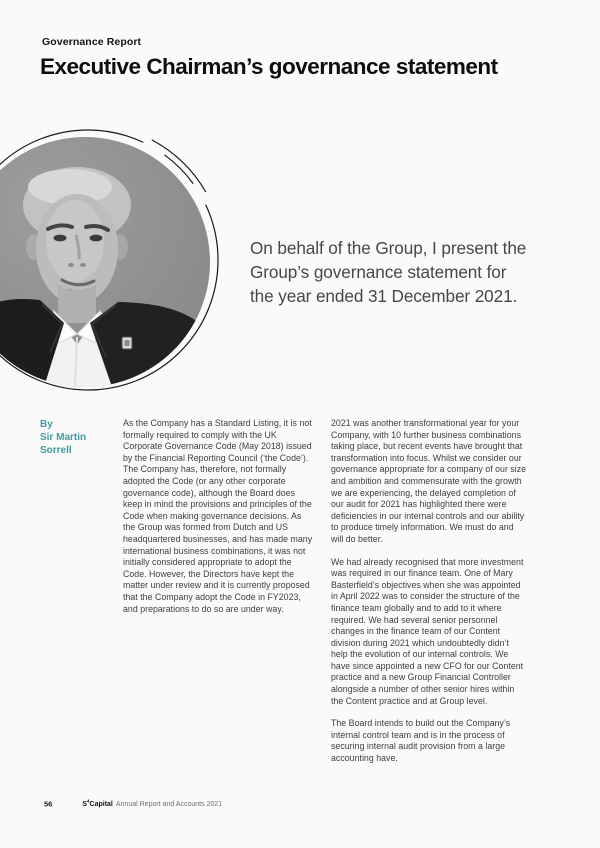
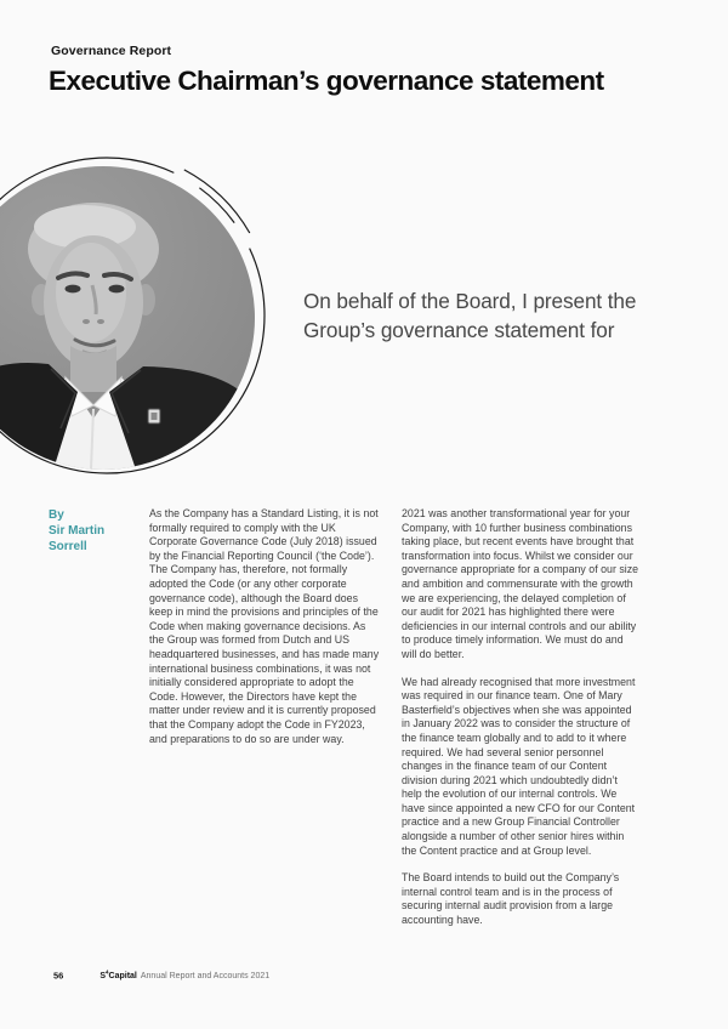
  Governance Report
  Executive Chairman’s governance statement
- On behalf of the Group, I present the
+ On behalf of the Board, I present the
  Group’s governance statement for
- the year ended 31 December 2021.
  By
  Sir Martin
  Sorrell
- As the Company has a Standard Listing, it is not formally required to comply with the UK Corporate Governance Code (May 2018) issued by the Financial Reporting Council (‘the Code’). The Company has, therefore, not formally adopted the Code (or any other corporate governance code), although the Board does keep in mind the provisions and principles of the Code when making governance decisions. As the Group was formed from Dutch and US headquartered businesses, and has made many international business combinations, it was not initially considered appropriate to adopt the Code. However, the Directors have kept the matter under review and it is currently proposed that the Company adopt the Code in FY2023, and preparations to do so are under way.
+ As the Company has a Standard Listing, it is not formally required to comply with the UK Corporate Governance Code (July 2018) issued by the Financial Reporting Council (‘the Code’). The Company has, therefore, not formally adopted the Code (or any other corporate governance code), although the Board does keep in mind the provisions and principles of the Code when making governance decisions. As the Group was formed from Dutch and US headquartered businesses, and has made many international business combinations, it was not initially considered appropriate to adopt the Code. However, the Directors have kept the matter under review and it is currently proposed that the Company adopt the Code in FY2023, and preparations to do so are under way.
  2021 was another transformational year for your Company, with 10 further business combinations taking place, but recent events have brought that transformation into focus. Whilst we consider our governance appropriate for a company of our size and ambition and commensurate with the growth we are experiencing, the delayed completion of our audit for 2021 has highlighted there were deficiencies in our internal controls and our ability to produce timely information. We must do and will do better.
- We had already recognised that more investment was required in our finance team. One of Mary Basterfield’s objectives when she was appointed in April 2022 was to consider the structure of the finance team globally and to add to it where required. We had several senior personnel changes in the finance team of our Content division during 2021 which undoubtedly didn’t help the evolution of our internal controls. We have since appointed a new CFO for our Content practice and a new Group Financial Controller alongside a number of other senior hires within the Content practice and at Group level.
+ We had already recognised that more investment was required in our finance team. One of Mary Basterfield’s objectives when she was appointed in January 2022 was to consider the structure of the finance team globally and to add to it where required. We had several senior personnel changes in the finance team of our Content division during 2021 which undoubtedly didn’t help the evolution of our internal controls. We have since appointed a new CFO for our Content practice and a new Group Financial Controller alongside a number of other senior hires within the Content practice and at Group level.
  The Board intends to build out the Company’s internal control team and is in the process of securing internal audit provision from a large accounting have.
